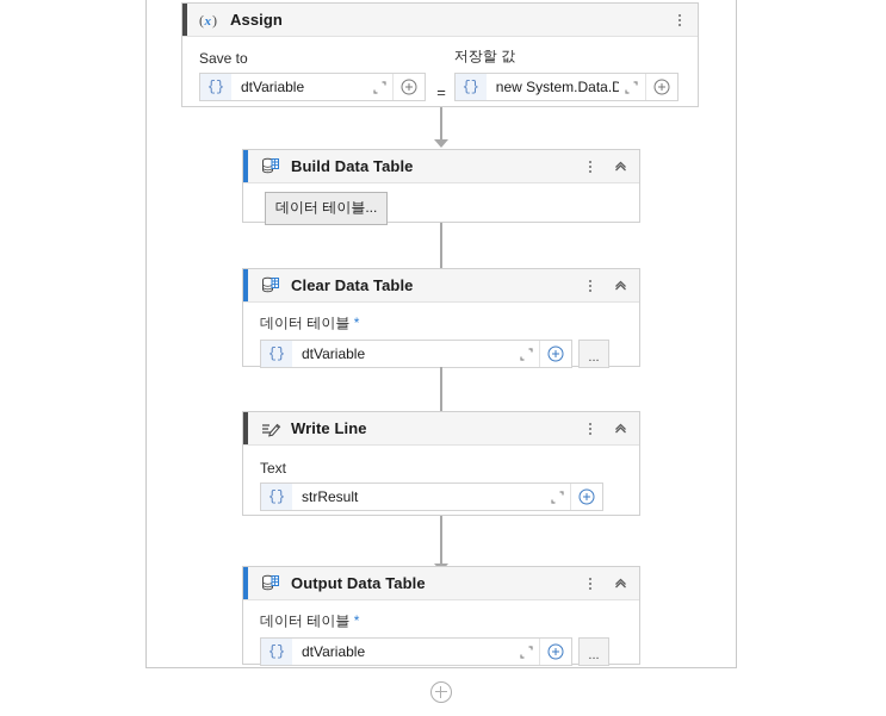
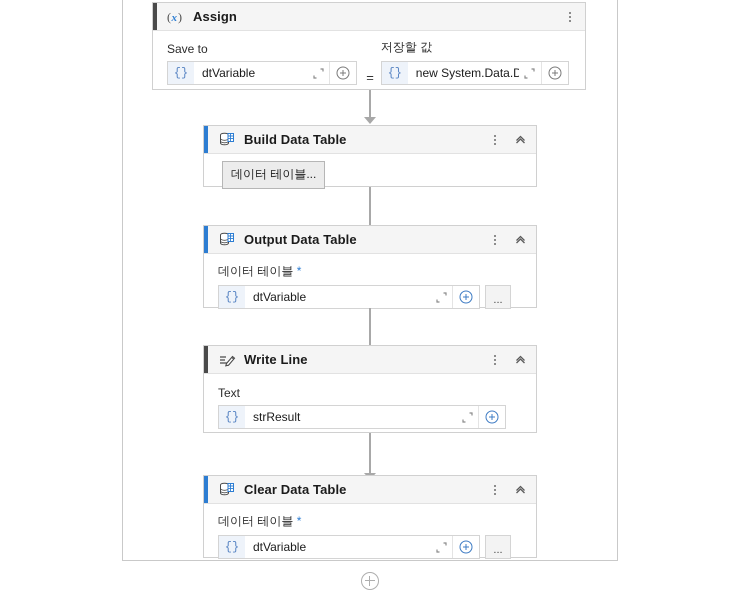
  (
  x
  )
  Assign
  Save to
  {}
  dtVariable
  =
  저장할 값
  {}
  Build Data Table
  데이터 테이블...
- Clear Data Table
+ Output Data Table
  데이터 테이블 *
  {}
  dtVariable
  ...
  Write Line
  Text
  {}
  strResult
- Output Data Table
+ Clear Data Table
  데이터 테이블 *
  {}
  dtVariable
  ...
